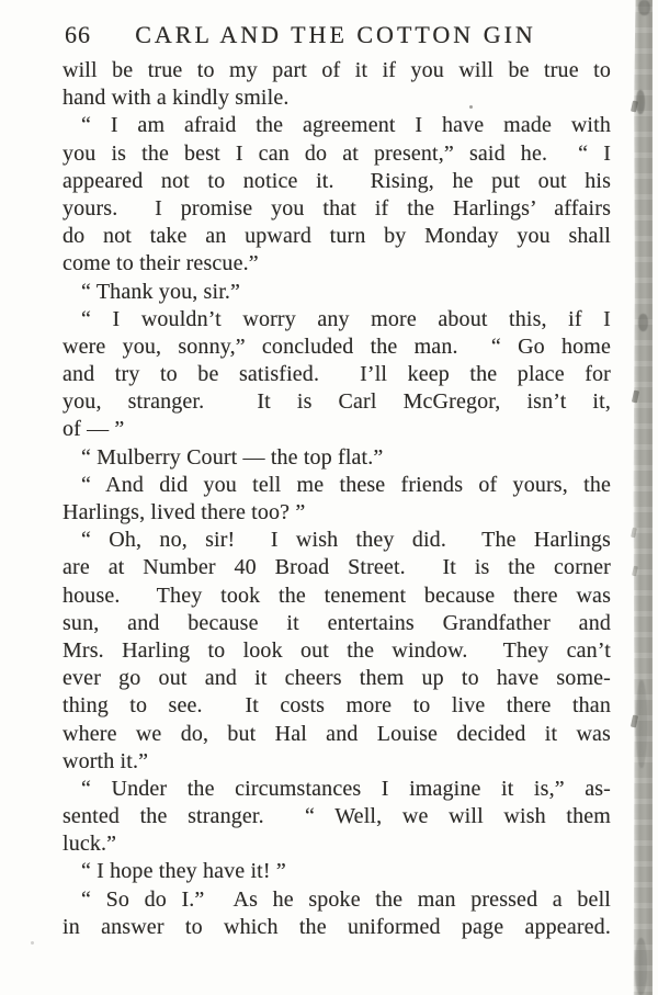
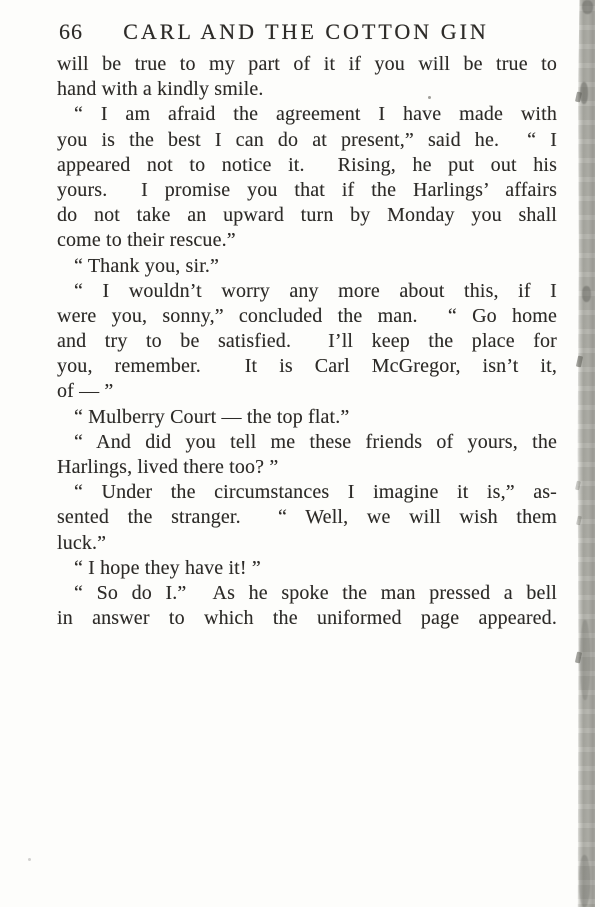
  66
  CARL AND THE COTTON GIN
  will be true to my part of it if you will be true to
  hand with a kindly smile.
  “ I am afraid the agreement I have made with
  you is the best I can do at present,” said he. “ I
  appeared not to notice it. Rising, he put out his
  yours. I promise you that if the Harlings’ affairs
  do not take an upward turn by Monday you shall
  come to their rescue.”
  “ Thank you, sir.”
  “ I wouldn’t worry any more about this, if I
  were you, sonny,” concluded the man. “ Go home
  and try to be satisfied. I’ll keep the place for
- you, stranger. It is Carl McGregor, isn’t it,
+ you, remember. It is Carl McGregor, isn’t it,
  of — ”
  “ Mulberry Court — the top flat.”
  “ And did you tell me these friends of yours, the
  Harlings, lived there too? ”
- “ Oh, no, sir! I wish they did. The Harlings
- are at Number 40 Broad Street. It is the corner
- house. They took the tenement because there was
- sun, and because it entertains Grandfather and
- Mrs. Harling to look out the window. They can’t
- ever go out and it cheers them up to have some-
- thing to see. It costs more to live there than
- where we do, but Hal and Louise decided it was
- worth it.”
  “ Under the circumstances I imagine it is,” as-
  sented the stranger. “ Well, we will wish them
  luck.”
  “ I hope they have it! ”
  “ So do I.” As he spoke the man pressed a bell
  in answer to which the uniformed page appeared.
